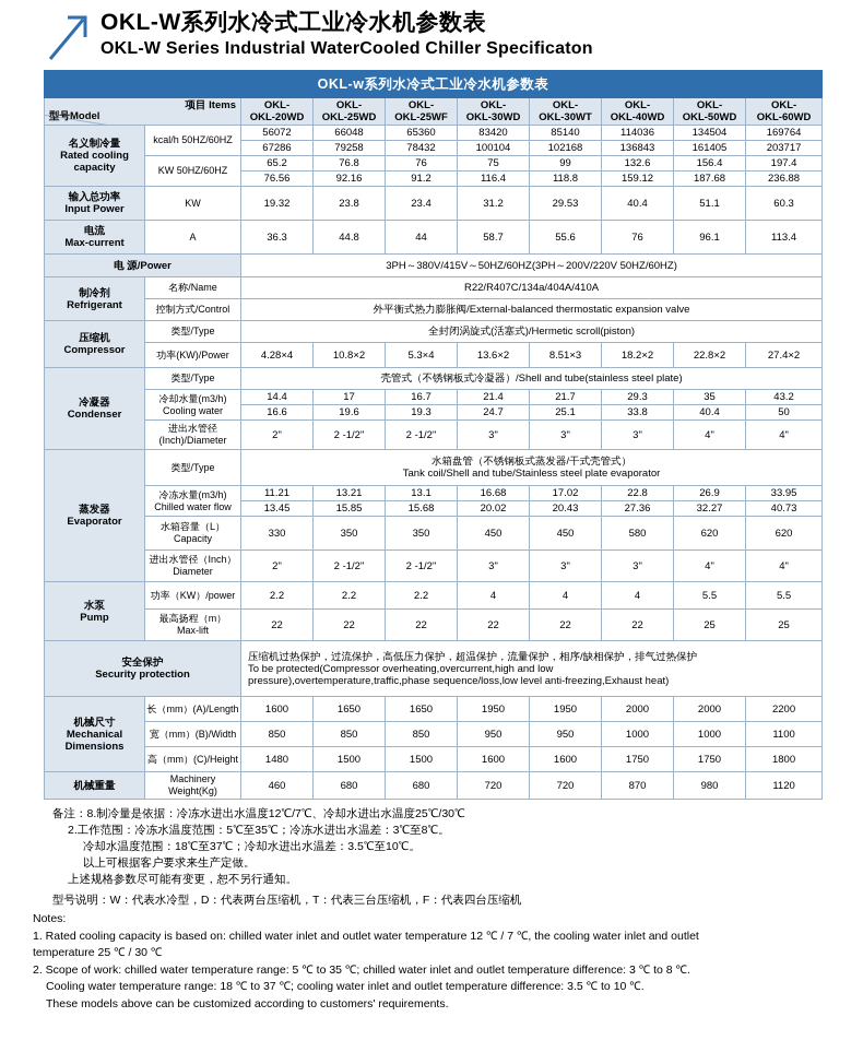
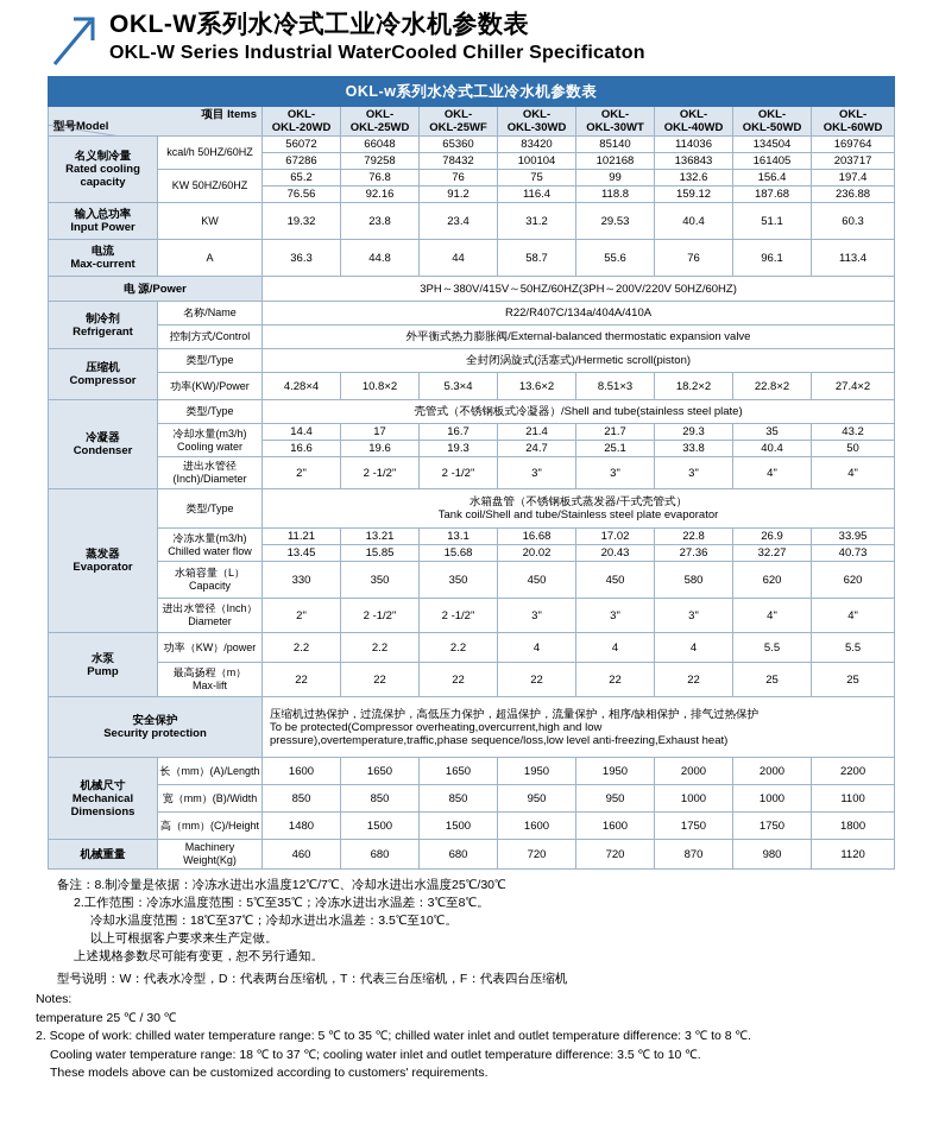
  OKL-W系列水冷式工业冷水机参数表
  OKL-W Series Industrial WaterCooled Chiller Specificaton
  OKL-w系列水冷式工业冷水机参数表
  型号Model 项目 Items	OKL-OKL-20WD	OKL-OKL-25WD	OKL-OKL-25WF	OKL-OKL-30WD	OKL-OKL-30WT	OKL-OKL-40WD	OKL-OKL-50WD	OKL-OKL-60WD
  名义制冷量 Rated cooling capacity	kcal/h 50HZ/60HZ	56072	66048	65360	83420	85140	114036	134504	169764
  67286	79258	78432	100104	102168	136843	161405	203717
  KW 50HZ/60HZ	65.2	76.8	76	75	99	132.6	156.4	197.4
  76.56	92.16	91.2	116.4	118.8	159.12	187.68	236.88
  输入总功率 Input Power	KW	19.32	23.8	23.4	31.2	29.53	40.4	51.1	60.3
  电流 Max-current	A	36.3	44.8	44	58.7	55.6	76	96.1	113.4
  电 源/Power	3PH～380V/415V～50HZ/60HZ(3PH～200V/220V 50HZ/60HZ)
  制冷剂 Refrigerant	名称/Name	R22/R407C/134a/404A/410A
  控制方式/Control	外平衡式热力膨胀阀/External-balanced thermostatic expansion valve
  压缩机 Compressor	类型/Type	全封闭涡旋式(活塞式)/Hermetic scroll(piston)
  功率(KW)/Power	4.28×4	10.8×2	5.3×4	13.6×2	8.51×3	18.2×2	22.8×2	27.4×2
  冷凝器 Condenser	类型/Type	壳管式（不锈钢板式冷凝器）/Shell and tube(stainless steel plate)
  冷却水量(m3/h) Cooling water	14.4	17	16.7	21.4	21.7	29.3	35	43.2
  16.6	19.6	19.3	24.7	25.1	33.8	40.4	50
  进出水管径 (Inch)/Diameter	2"	2 -1/2"	2 -1/2"	3"	3"	3"	4"	4"
  蒸发器 Evaporator	类型/Type	水箱盘管（不锈钢板式蒸发器/干式壳管式） Tank coil/Shell and tube/Stainless steel plate evaporator
  冷冻水量(m3/h) Chilled water flow	11.21	13.21	13.1	16.68	17.02	22.8	26.9	33.95
  13.45	15.85	15.68	20.02	20.43	27.36	32.27	40.73
  水箱容量（L） Capacity	330	350	350	450	450	580	620	620
  进出水管径（Inch） Diameter	2"	2 -1/2"	2 -1/2"	3"	3"	3"	4"	4"
  水泵 Pump	功率（KW）/power	2.2	2.2	2.2	4	4	4	5.5	5.5
  最高扬程（m） Max-lift	22	22	22	22	22	22	25	25
  安全保护 Security protection	压缩机过热保护，过流保护，高低压力保护，超温保护，流量保护，相序/缺相保护，排气过热保护 To be protected(Compressor overheating,overcurrent,high and low pressure),overtemperature,traffic,phase sequence/loss,low level anti-freezing,Exhaust heat)
  机械尺寸 Mechanical Dimensions	长（mm）(A)/Length	1600	1650	1650	1950	1950	2000	2000	2200
  宽（mm）(B)/Width	850	850	850	950	950	1000	1000	1100
  高（mm）(C)/Height	1480	1500	1500	1600	1600	1750	1750	1800
  机械重量	Machinery Weight(Kg)	460	680	680	720	720	870	980	1120
  备注：8.制冷量是依据：冷冻水进出水温度12℃/7℃、冷却水进出水温度25℃/30℃
  2.工作范围：冷冻水温度范围：5℃至35℃；冷冻水进出水温差：3℃至8℃。
  冷却水温度范围：18℃至37℃；冷却水进出水温差：3.5℃至10℃。
  以上可根据客户要求来生产定做。
  上述规格参数尽可能有变更，恕不另行通知。
  型号说明：W：代表水冷型，D：代表两台压缩机，T：代表三台压缩机，F：代表四台压缩机
  Notes:
- 1. Rated cooling capacity is based on: chilled water inlet and outlet water temperature 12 ℃ / 7 ℃, the cooling water inlet and outlet
  temperature 25 ℃ / 30 ℃
  2. Scope of work: chilled water temperature range: 5 ℃ to 35 ℃; chilled water inlet and outlet temperature difference: 3 ℃ to 8 ℃.
  Cooling water temperature range: 18 ℃ to 37 ℃; cooling water inlet and outlet temperature difference: 3.5 ℃ to 10 ℃.
  These models above can be customized according to customers' requirements.
